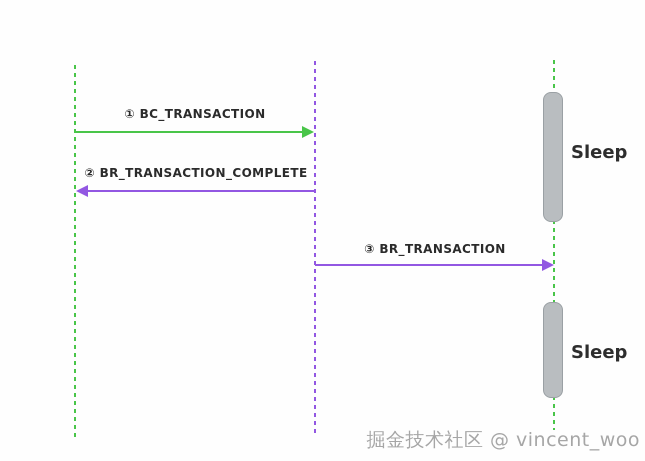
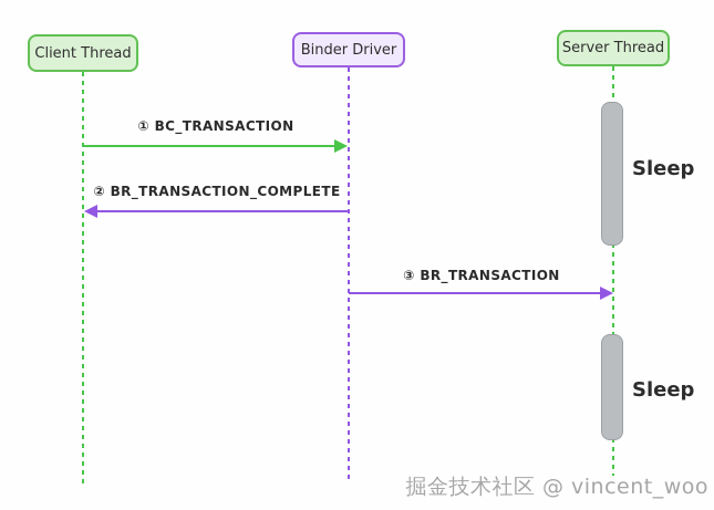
+ Client Thread
+ Binder Driver
+ Server Thread
  ① BC_TRANSACTION
  ② BR_TRANSACTION_COMPLETE
  ③ BR_TRANSACTION
  Sleep
  Sleep
  掘金技术社区 @ vincent_woo
